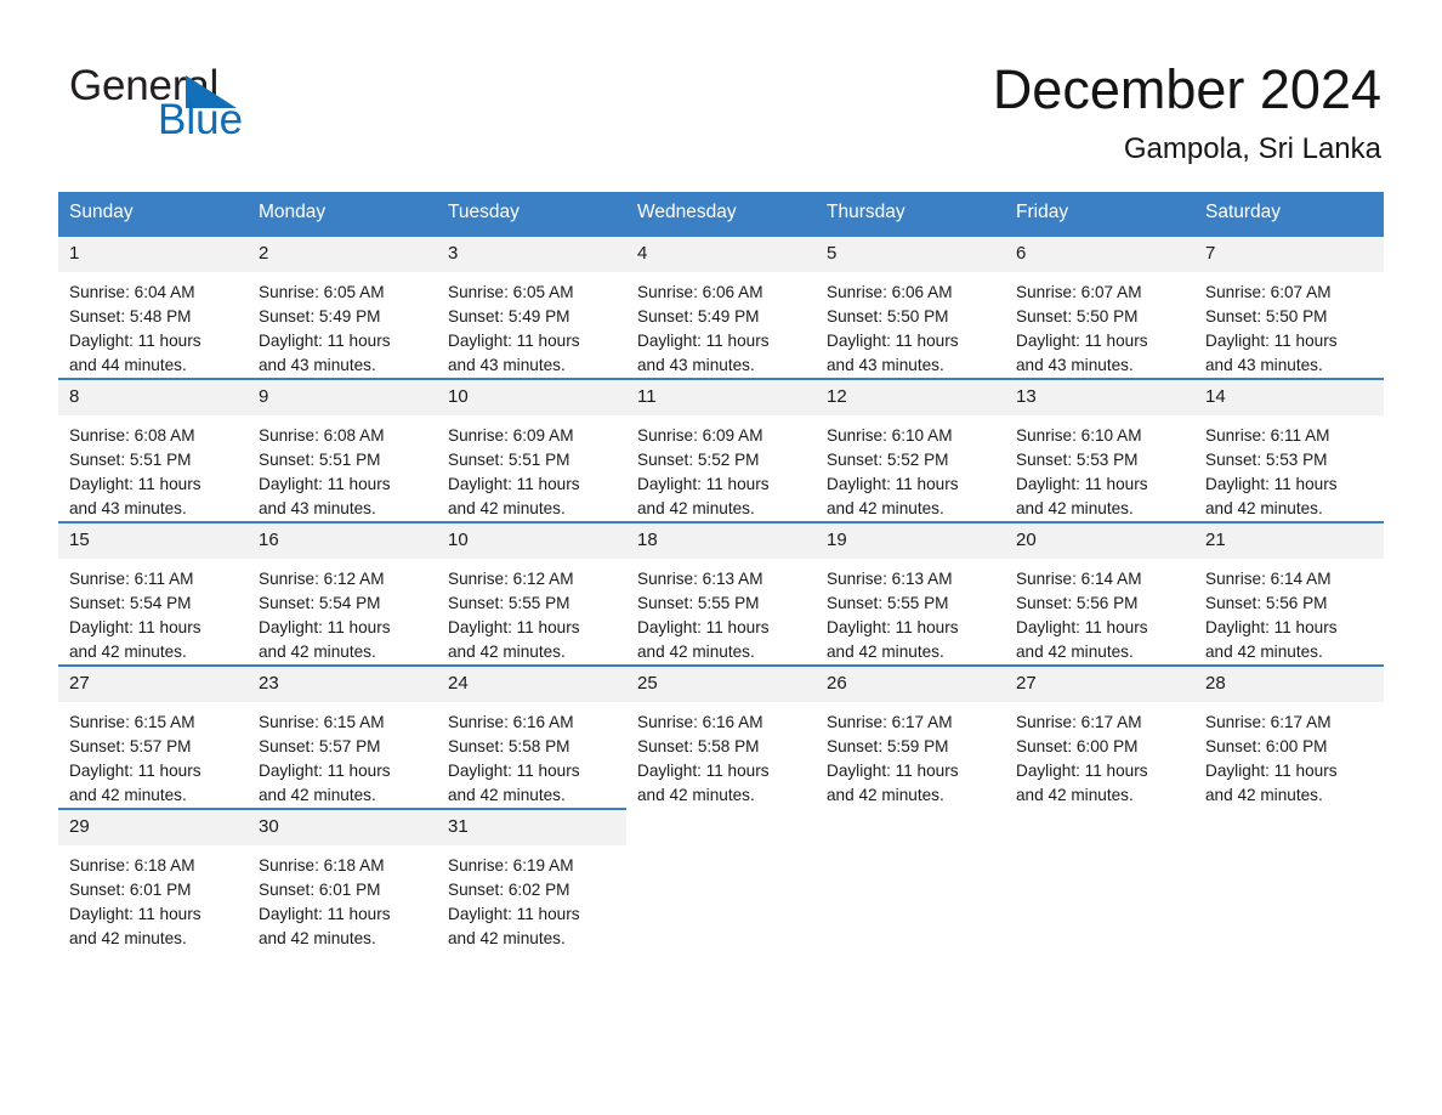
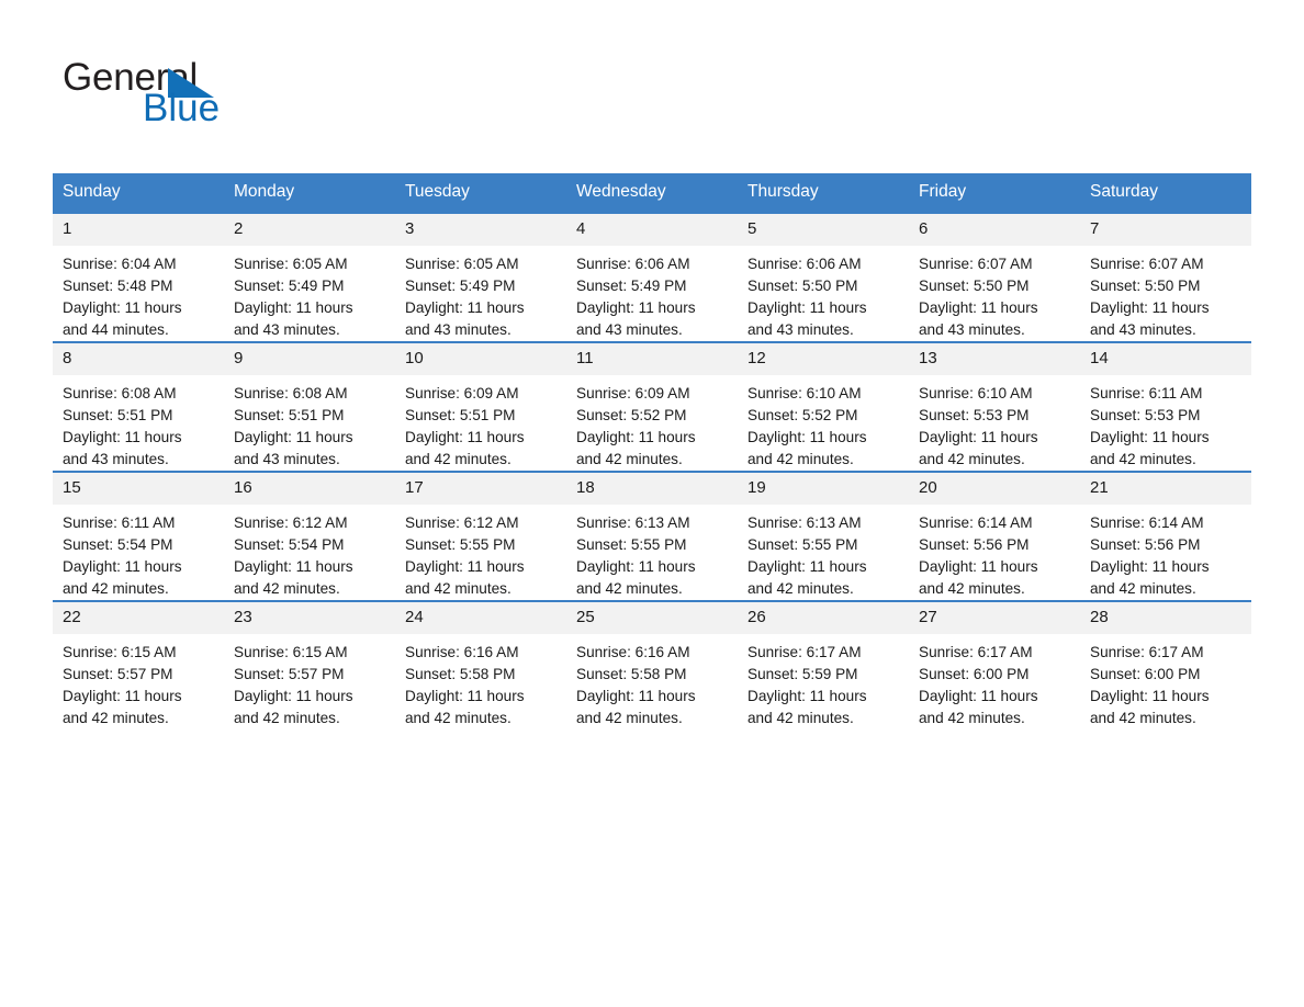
  General
  Blue
- December 2024
- Gampola, Sri Lanka
  Sunday	Monday	Tuesday	Wednesday	Thursday	Friday	Saturday
  1Sunrise: 6:04 AMSunset: 5:48 PMDaylight: 11 hoursand 44 minutes.	2Sunrise: 6:05 AMSunset: 5:49 PMDaylight: 11 hoursand 43 minutes.	3Sunrise: 6:05 AMSunset: 5:49 PMDaylight: 11 hoursand 43 minutes.	4Sunrise: 6:06 AMSunset: 5:49 PMDaylight: 11 hoursand 43 minutes.	5Sunrise: 6:06 AMSunset: 5:50 PMDaylight: 11 hoursand 43 minutes.	6Sunrise: 6:07 AMSunset: 5:50 PMDaylight: 11 hoursand 43 minutes.	7Sunrise: 6:07 AMSunset: 5:50 PMDaylight: 11 hoursand 43 minutes.
  8Sunrise: 6:08 AMSunset: 5:51 PMDaylight: 11 hoursand 43 minutes.	9Sunrise: 6:08 AMSunset: 5:51 PMDaylight: 11 hoursand 43 minutes.	10Sunrise: 6:09 AMSunset: 5:51 PMDaylight: 11 hoursand 42 minutes.	11Sunrise: 6:09 AMSunset: 5:52 PMDaylight: 11 hoursand 42 minutes.	12Sunrise: 6:10 AMSunset: 5:52 PMDaylight: 11 hoursand 42 minutes.	13Sunrise: 6:10 AMSunset: 5:53 PMDaylight: 11 hoursand 42 minutes.	14Sunrise: 6:11 AMSunset: 5:53 PMDaylight: 11 hoursand 42 minutes.
- 15Sunrise: 6:11 AMSunset: 5:54 PMDaylight: 11 hoursand 42 minutes.	16Sunrise: 6:12 AMSunset: 5:54 PMDaylight: 11 hoursand 42 minutes.	10Sunrise: 6:12 AMSunset: 5:55 PMDaylight: 11 hoursand 42 minutes.	18Sunrise: 6:13 AMSunset: 5:55 PMDaylight: 11 hoursand 42 minutes.	19Sunrise: 6:13 AMSunset: 5:55 PMDaylight: 11 hoursand 42 minutes.	20Sunrise: 6:14 AMSunset: 5:56 PMDaylight: 11 hoursand 42 minutes.	21Sunrise: 6:14 AMSunset: 5:56 PMDaylight: 11 hoursand 42 minutes.
+ 15Sunrise: 6:11 AMSunset: 5:54 PMDaylight: 11 hoursand 42 minutes.	16Sunrise: 6:12 AMSunset: 5:54 PMDaylight: 11 hoursand 42 minutes.	17Sunrise: 6:12 AMSunset: 5:55 PMDaylight: 11 hoursand 42 minutes.	18Sunrise: 6:13 AMSunset: 5:55 PMDaylight: 11 hoursand 42 minutes.	19Sunrise: 6:13 AMSunset: 5:55 PMDaylight: 11 hoursand 42 minutes.	20Sunrise: 6:14 AMSunset: 5:56 PMDaylight: 11 hoursand 42 minutes.	21Sunrise: 6:14 AMSunset: 5:56 PMDaylight: 11 hoursand 42 minutes.
- 27Sunrise: 6:15 AMSunset: 5:57 PMDaylight: 11 hoursand 42 minutes.	23Sunrise: 6:15 AMSunset: 5:57 PMDaylight: 11 hoursand 42 minutes.	24Sunrise: 6:16 AMSunset: 5:58 PMDaylight: 11 hoursand 42 minutes.	25Sunrise: 6:16 AMSunset: 5:58 PMDaylight: 11 hoursand 42 minutes.	26Sunrise: 6:17 AMSunset: 5:59 PMDaylight: 11 hoursand 42 minutes.	27Sunrise: 6:17 AMSunset: 6:00 PMDaylight: 11 hoursand 42 minutes.	28Sunrise: 6:17 AMSunset: 6:00 PMDaylight: 11 hoursand 42 minutes.
+ 22Sunrise: 6:15 AMSunset: 5:57 PMDaylight: 11 hoursand 42 minutes.	23Sunrise: 6:15 AMSunset: 5:57 PMDaylight: 11 hoursand 42 minutes.	24Sunrise: 6:16 AMSunset: 5:58 PMDaylight: 11 hoursand 42 minutes.	25Sunrise: 6:16 AMSunset: 5:58 PMDaylight: 11 hoursand 42 minutes.	26Sunrise: 6:17 AMSunset: 5:59 PMDaylight: 11 hoursand 42 minutes.	27Sunrise: 6:17 AMSunset: 6:00 PMDaylight: 11 hoursand 42 minutes.	28Sunrise: 6:17 AMSunset: 6:00 PMDaylight: 11 hoursand 42 minutes.
- 29Sunrise: 6:18 AMSunset: 6:01 PMDaylight: 11 hoursand 42 minutes.	30Sunrise: 6:18 AMSunset: 6:01 PMDaylight: 11 hoursand 42 minutes.	31Sunrise: 6:19 AMSunset: 6:02 PMDaylight: 11 hoursand 42 minutes.
